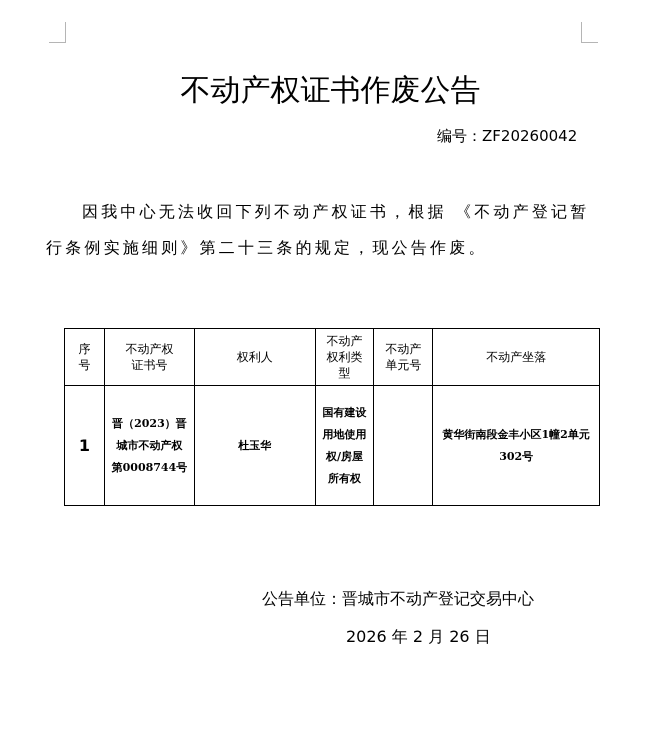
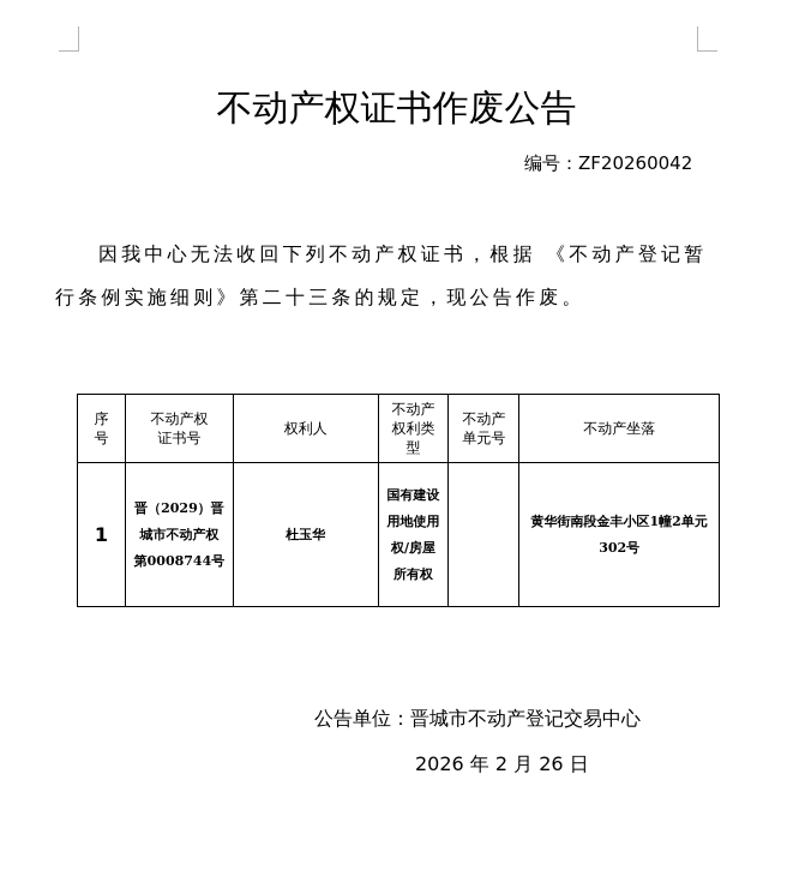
  不动产权证书作废公告
  编号：ZF20260042
  因我中心无法收回下列不动产权证书，根据 《不动产登记暂行条例实施细则》第二十三条的规定，现公告作废。
  序号	不动产权证书号	权利人	不动产权利类型	不动产单元号	不动产坐落
- 1	晋（2023）晋城市不动产权第0008744号	杜玉华	国有建设用地使用权/房屋所有权		黄华街南段金丰小区1幢2单元302号
+ 1	晋（2029）晋城市不动产权第0008744号	杜玉华	国有建设用地使用权/房屋所有权		黄华街南段金丰小区1幢2单元302号
  公告单位：晋城市不动产登记交易中心
  2026 年 2 月 26 日
